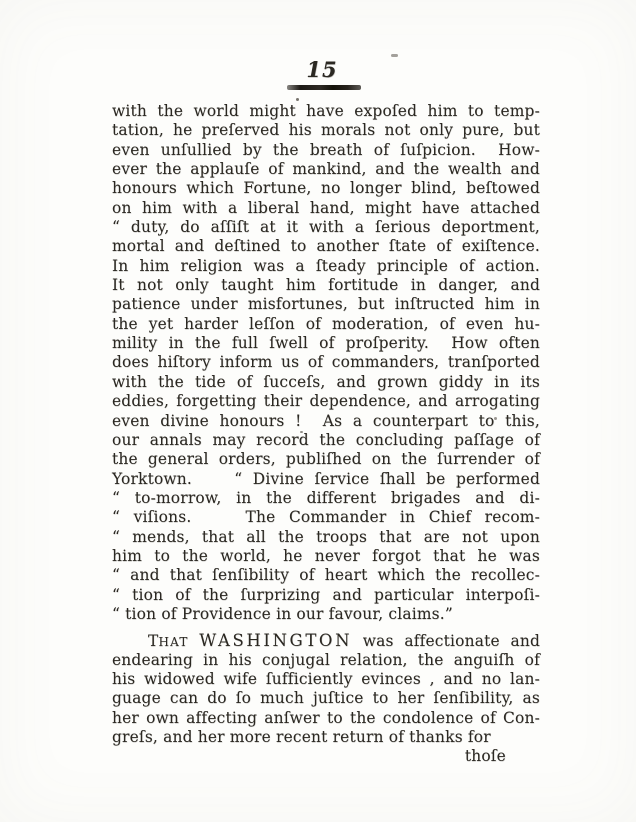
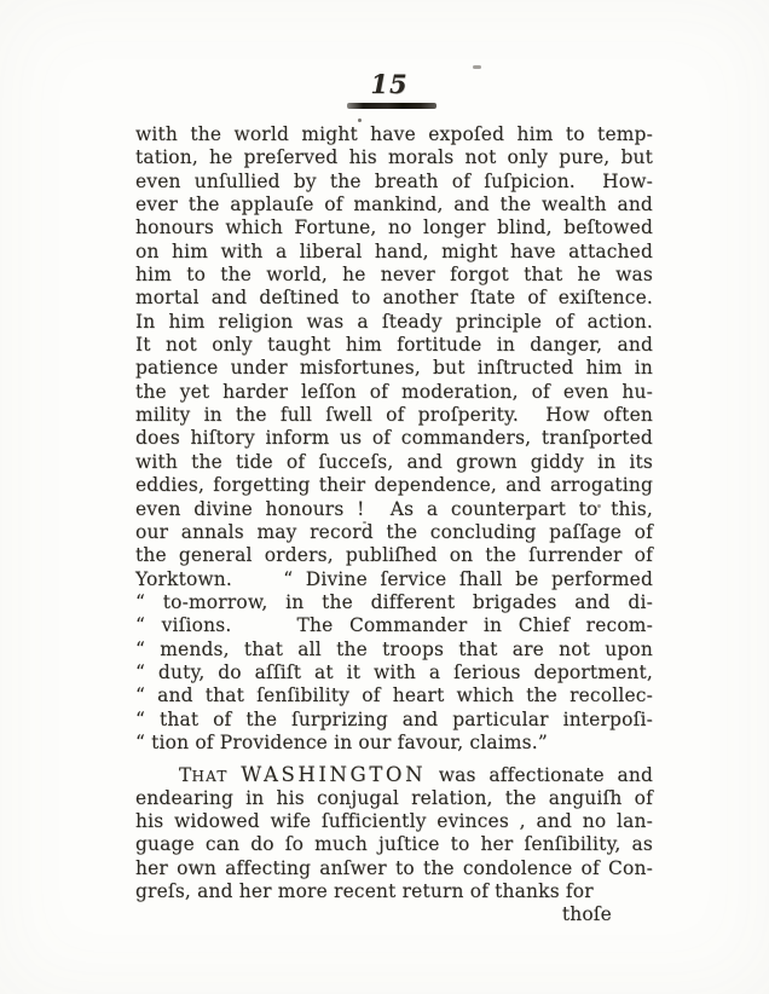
  15
  with the world might have expoſed him to temp-
  tation, he preſerved his morals not only pure, but
  even unſullied by the breath of ſuſpicion. How-
  ever the applauſe of mankind, and the wealth and
  honours which Fortune, no longer blind, beſtowed
  on him with a liberal hand, might have attached
- “ duty, do aſſiſt at it with a ſerious deportment,
+ him to the world, he never forgot that he was
  mortal and deſtined to another ſtate of exiſtence.
  In him religion was a ſteady principle of action.
  It not only taught him fortitude in danger, and
  patience under misfortunes, but inſtructed him in
  the yet harder leſſon of moderation, of even hu-
  mility in the full ſwell of proſperity. How often
  does hiſtory inform us of commanders, tranſported
  with the tide of ſucceſs, and grown giddy in its
  eddies, forgetting their dependence, and arrogating
  even divine honours ! As a counterpart to this,
  our annals may record the concluding paſſage of
  the general orders, publiſhed on the ſurrender of
  Yorktown. “ Divine ſervice ſhall be performed
  “ to-morrow, in the different brigades and di-
  “ viſions. The Commander in Chief recom-
  “ mends, that all the troops that are not upon
- him to the world, he never forgot that he was
+ “ duty, do aſſiſt at it with a ſerious deportment,
  “ and that ſenſibility of heart which the recollec-
- “ tion of the ſurprizing and particular interpoſi-
+ “ that of the ſurprizing and particular interpoſi-
  “ tion of Providence in our favour, claims.”
  THAT WASHINGTON was affectionate and
  endearing in his conjugal relation, the anguiſh of
  his widowed wife ſufficiently evinces , and no lan-
  guage can do ſo much juſtice to her ſenſibility, as
  her own affecting anſwer to the condolence of Con-
  greſs, and her more recent return of thanks for
  thoſe
